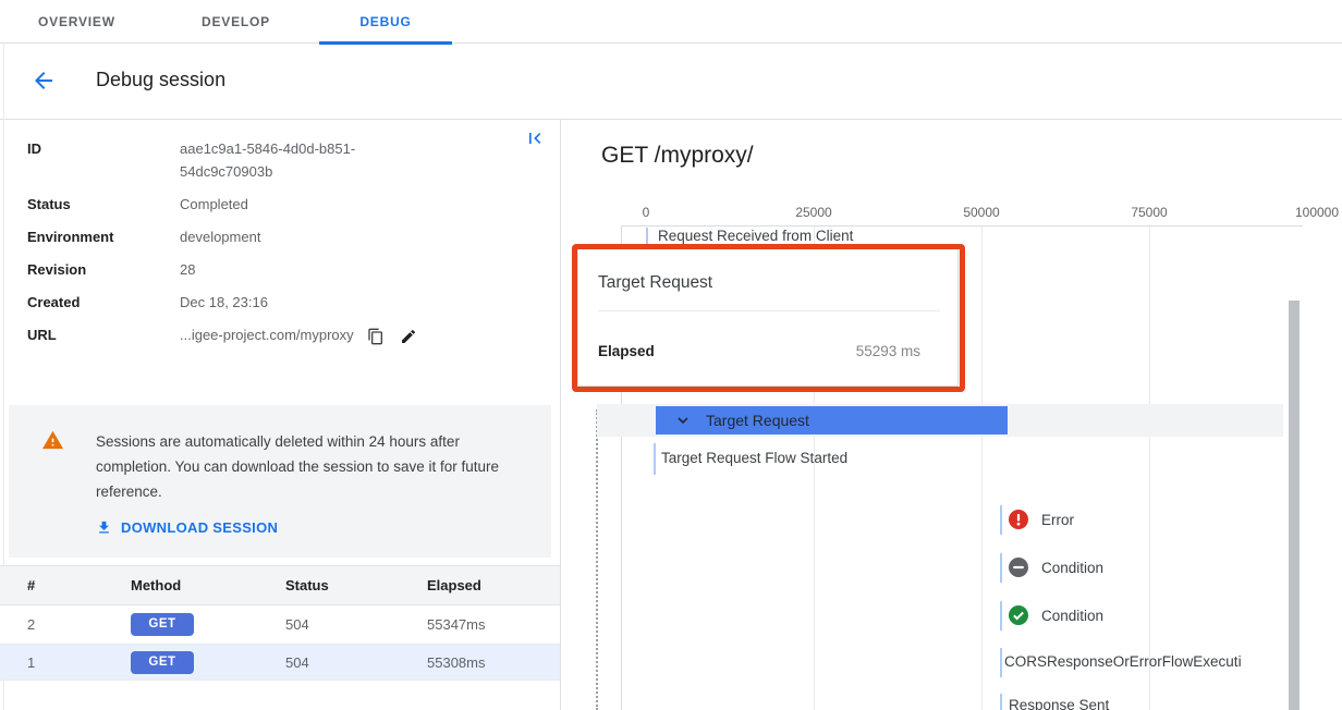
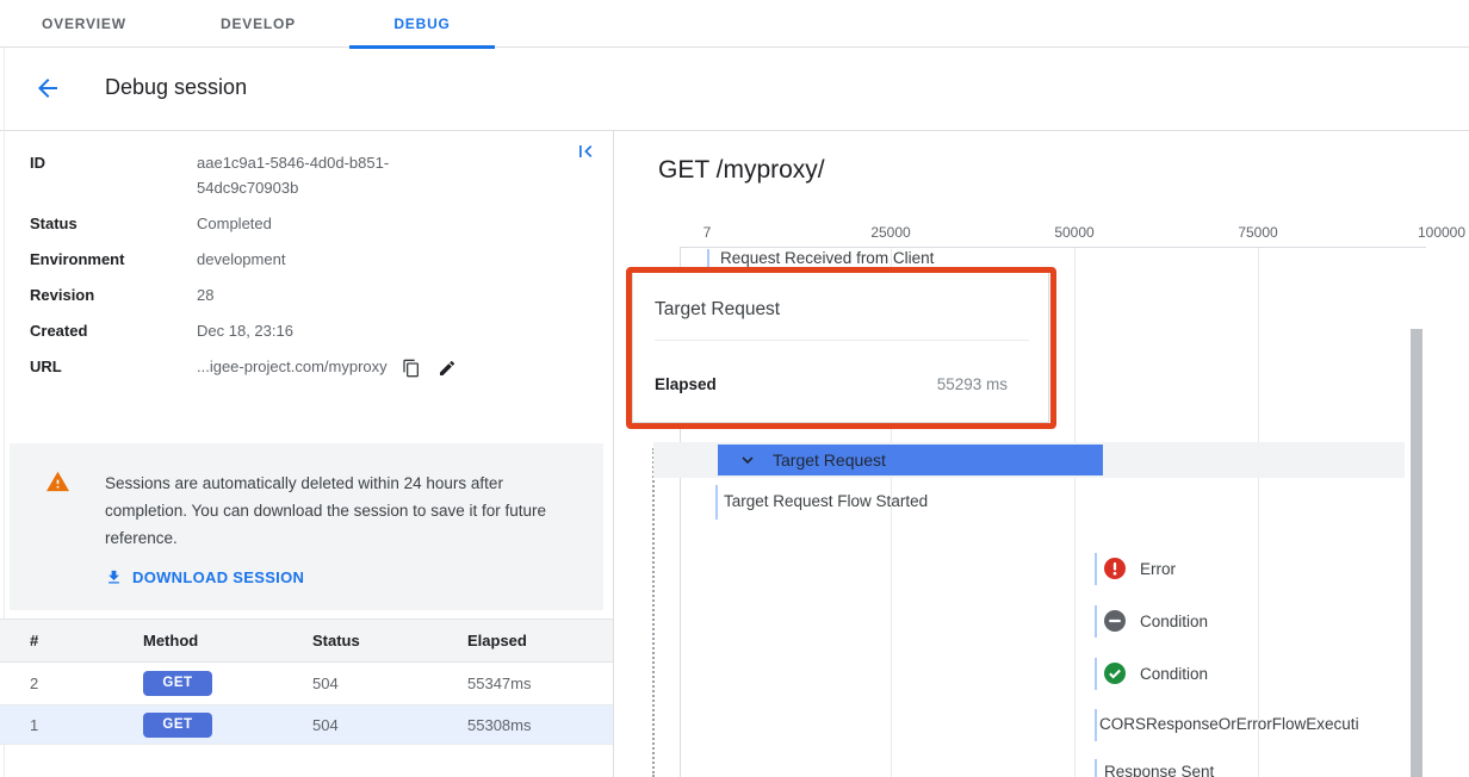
  OVERVIEW
  DEVELOP
  DEBUG
  Debug session
  ID
  aae1c9a1-5846-4d0d-b851-54dc9c70903b
  Status
  Completed
  Environment
  development
  Revision
  28
  Created
  Dec 18, 23:16
  URL
  ...igee-project.com/myproxy
  Sessions are automatically deleted within 24 hours after completion. You can download the session to save it for future reference.
  DOWNLOAD SESSION
  #
  Method
  Status
  Elapsed
  2
  GET
  504
  55347ms
  1
  GET
  504
  55308ms
  GET /myproxy/
- 0
+ 7
  25000
  50000
  75000
  100000
  Request Received from Client
  Target Request
  Target Request Flow Started
  Error
  Condition
  Condition
  CORSResponseOrErrorFlowExecuti
  Response Sent
  Target Request
  Elapsed
  55293 ms
